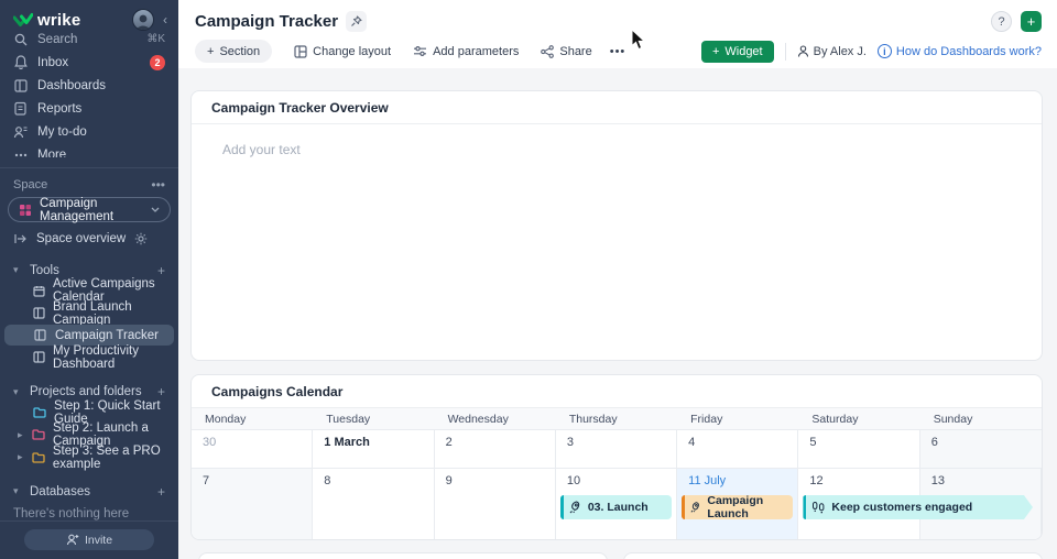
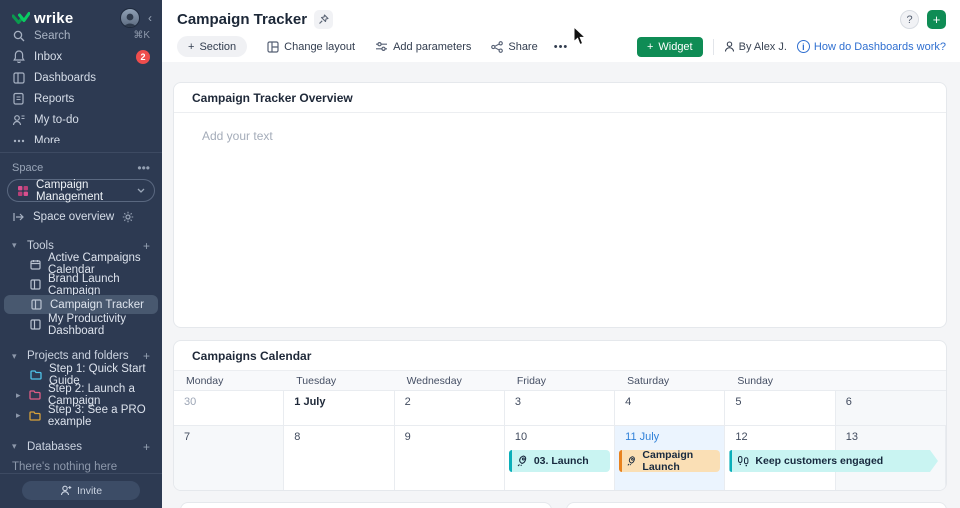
  wrike
  ‹
  Search
  ⌘K
  Inbox
  2
  Dashboards
  Reports
  My to-do
  More
  Space
  •••
  Campaign Management
  Space overview
  ▾
  Tools
  +
  Active Campaigns Calendar
  Brand Launch Campaign
  Campaign Tracker
  My Productivity Dashboard
  ▾
  Projects and folders
  +
  Step 1: Quick Start Guide
  ▸
  Step 2: Launch a Campaign
  ▸
  Step 3: See a PRO example
  ▾
  Databases
  +
  There's nothing here
  Invite
  Campaign Tracker
  ?
  +
  +
  Section
  Change layout
  Add parameters
  Share
  •••
  +
  Widget
  By Alex J.
  i
  How do Dashboards work?
  Campaign Tracker Overview
  Add your text
  Campaigns Calendar
  Monday
  Tuesday
  Wednesday
- Thursday
  Friday
  Saturday
  Sunday
  30
- 1 March
+ 1 July
  2
  3
  4
  5
  6
  7
  8
  9
  10
  11 July
  12
  13
  03. Launch
  Campaign Launch
  Keep customers engaged
